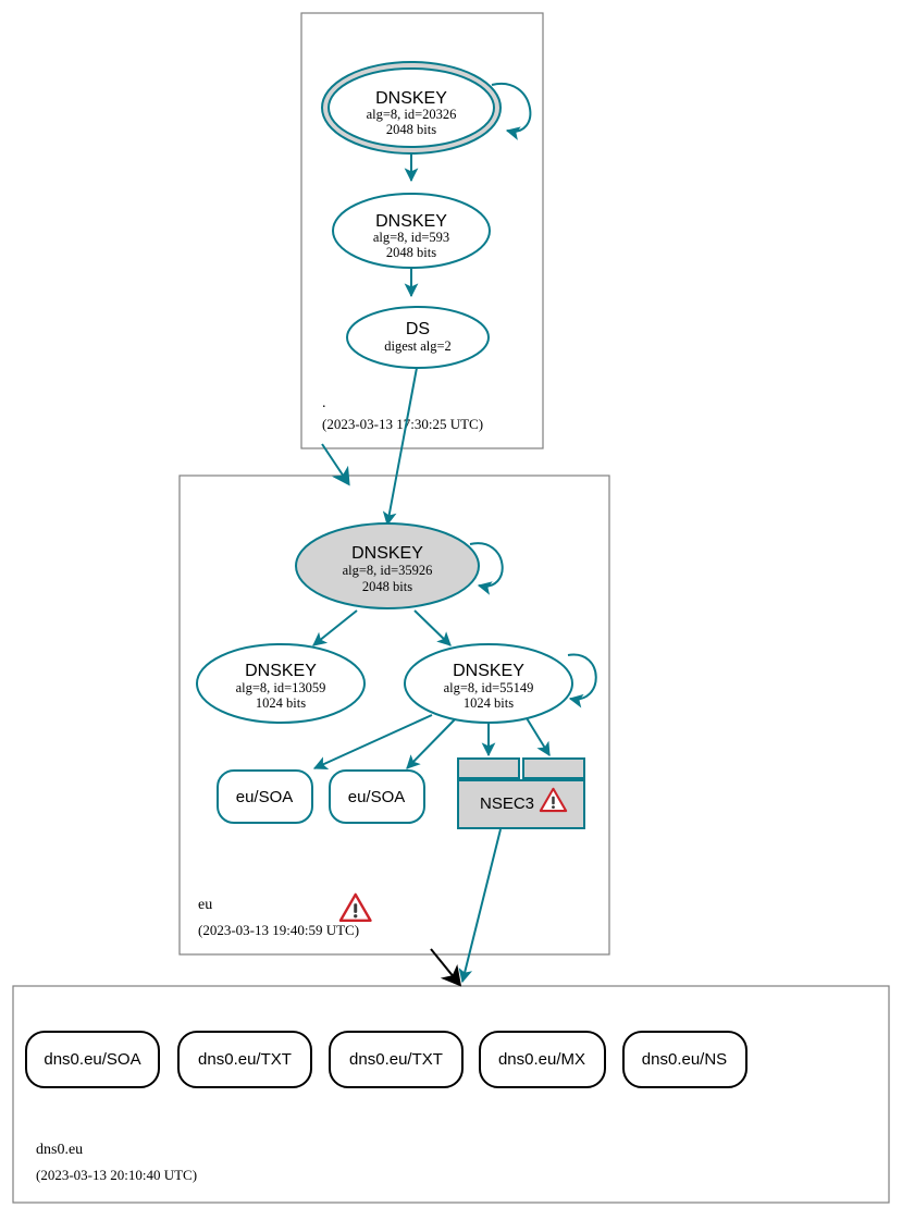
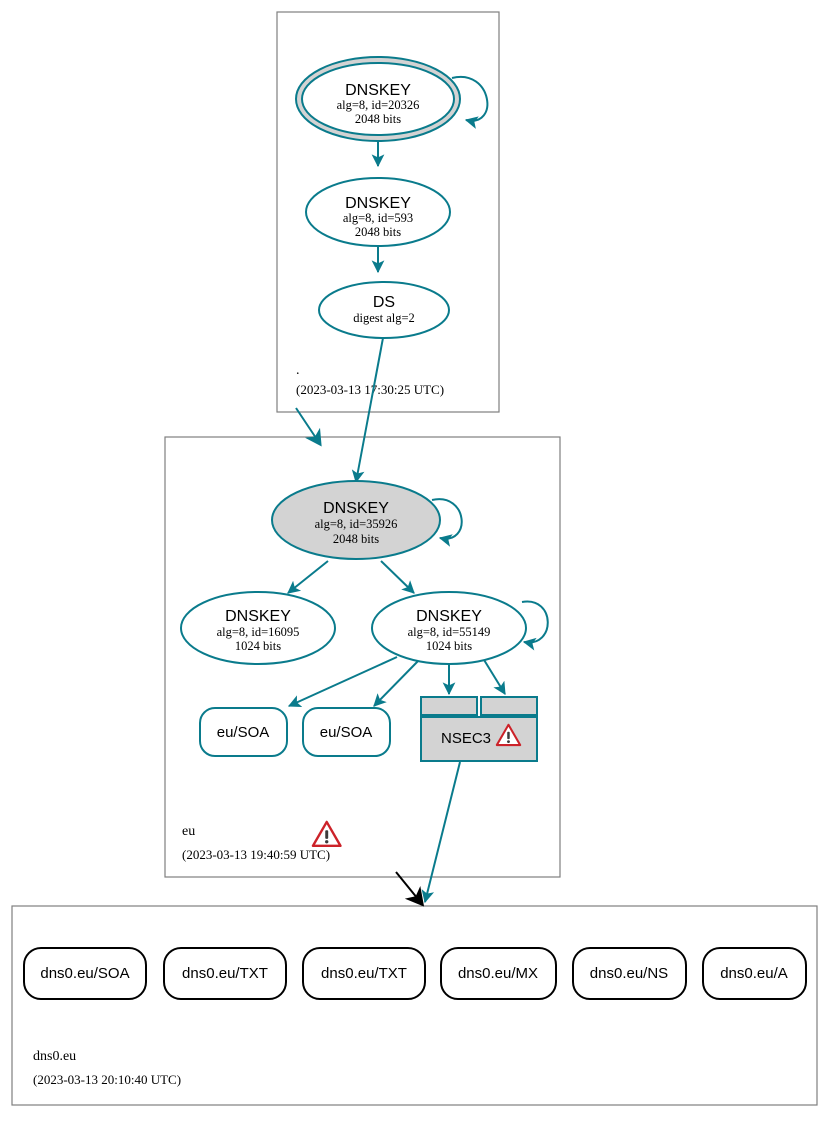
  .
  (2023-03-13 1:30:25 UTC)
  eu
  (2023-03-13 19:40:59 UTC)
  dns0.eu
  (2023-03-13 20:10:40 UTC)
  DNSKEY
  alg=8, id=20326
  2048 bits
  DNSKEY
  alg=8, id=593
  2048 bits
  DS
  digest alg=2
  DNSKEY
  alg=8, id=35926
  2048 bits
  DNSKEY
- alg=8, id=13059
+ alg=8, id=16095
  1024 bits
  DNSKEY
  alg=8, id=55149
  1024 bits
  eu/SOA
  eu/SOA
  NSEC3
  dns0.eu/SOA
  dns0.eu/TXT
  dns0.eu/TXT
  dns0.eu/MX
  dns0.eu/NS
+ dns0.eu/A
